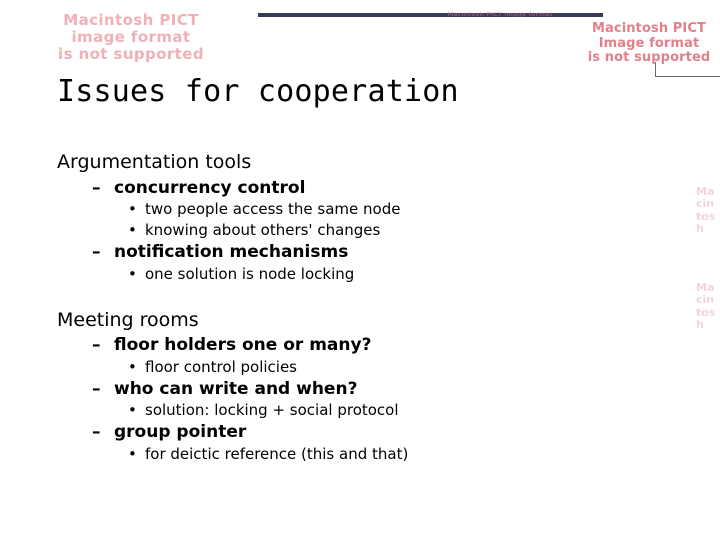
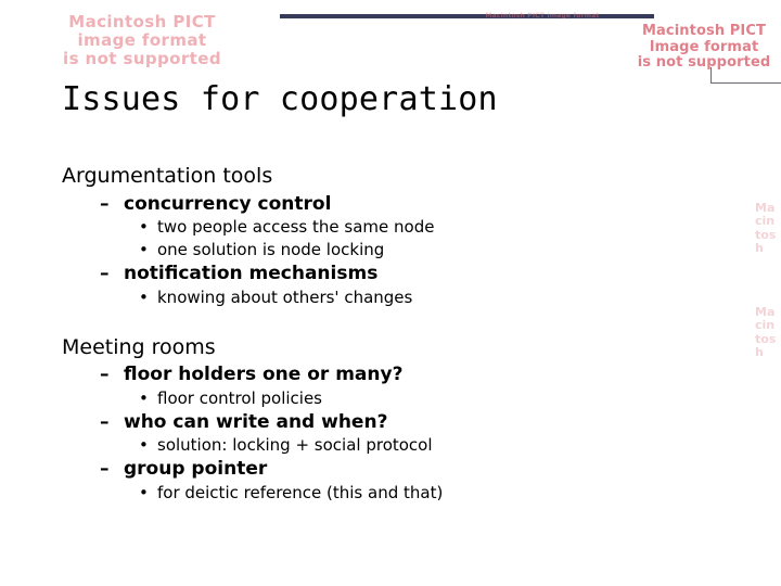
  Macintosh PICT
  image format
  is not supported
  Macintosh PICT
  Image format
  is not supported
  Ma
  cin
  tos
  h
  Ma
  cin
  tos
  h
  Issues for cooperation
  Argumentation tools
  – concurrency control
  • two people access the same node
- • knowing about others' changes
+ • one solution is node locking
  – notification mechanisms
- • one solution is node locking
+ • knowing about others' changes
  Meeting rooms
  – floor holders one or many?
  • floor control policies
  – who can write and when?
  • solution: locking + social protocol
  – group pointer
  • for deictic reference (this and that)
